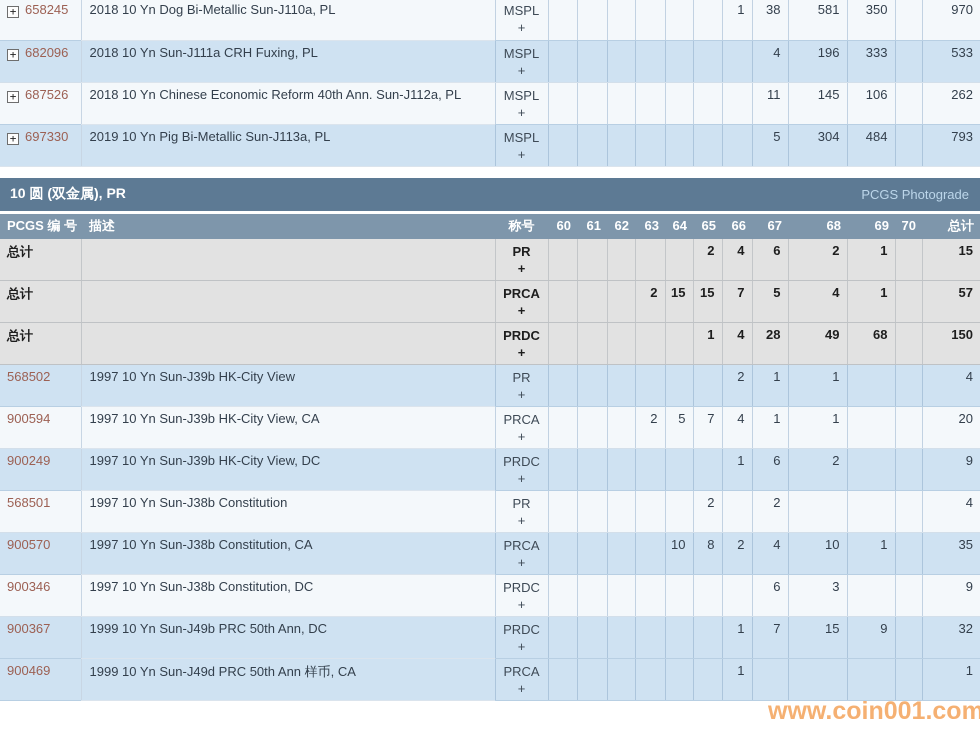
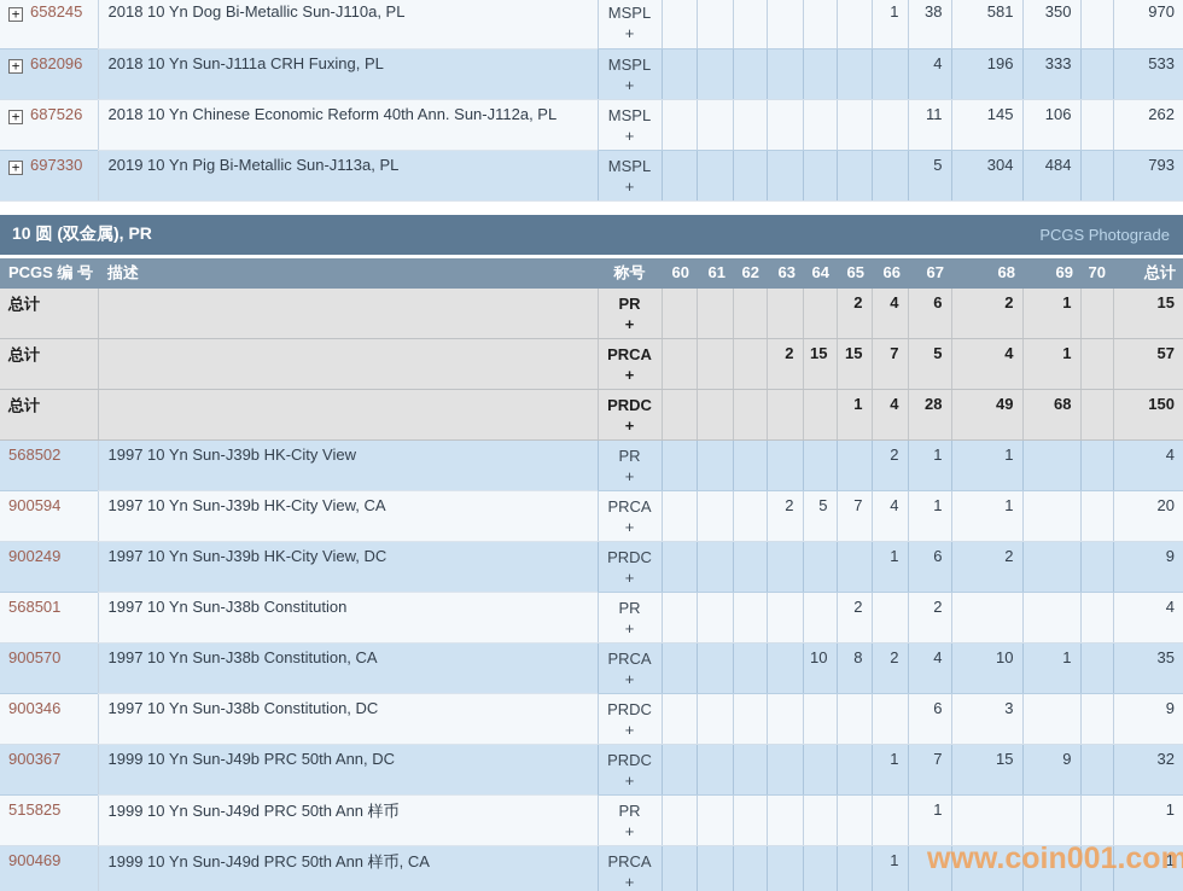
  + 658245	2018 10 Yn Dog Bi-Metallic Sun-J110a, PL	MSPL+							1	38	581	350		970
  + 682096	2018 10 Yn Sun-J111a CRH Fuxing, PL	MSPL+								4	196	333		533
  + 687526	2018 10 Yn Chinese Economic Reform 40th Ann. Sun-J112a, PL	MSPL+								11	145	106		262
  + 697330	2019 10 Yn Pig Bi-Metallic Sun-J113a, PL	MSPL+								5	304	484		793
  10 圆 (双金属), PR
  PCGS Photograde
  PCGS 编 号	描述	称号	60	61	62	63	64	65	66	67	68	69	70	总计
  总计		PR+						2	4	6	2	1		15
  总计		PRCA+				2	15	15	7	5	4	1		57
  总计		PRDC+						1	4	28	49	68		150
  568502	1997 10 Yn Sun-J39b HK-City View	PR+							2	1	1			4
  900594	1997 10 Yn Sun-J39b HK-City View, CA	PRCA+				2	5	7	4	1	1			20
  900249	1997 10 Yn Sun-J39b HK-City View, DC	PRDC+							1	6	2			9
  568501	1997 10 Yn Sun-J38b Constitution	PR+						2		2				4
  900570	1997 10 Yn Sun-J38b Constitution, CA	PRCA+					10	8	2	4	10	1		35
  900346	1997 10 Yn Sun-J38b Constitution, DC	PRDC+								6	3			9
  900367	1999 10 Yn Sun-J49b PRC 50th Ann, DC	PRDC+							1	7	15	9		32
+ 515825	1999 10 Yn Sun-J49d PRC 50th Ann 样币	PR+								1				1
  900469	1999 10 Yn Sun-J49d PRC 50th Ann 样币, CA	PRCA+							1					1
  www.coin001.com
